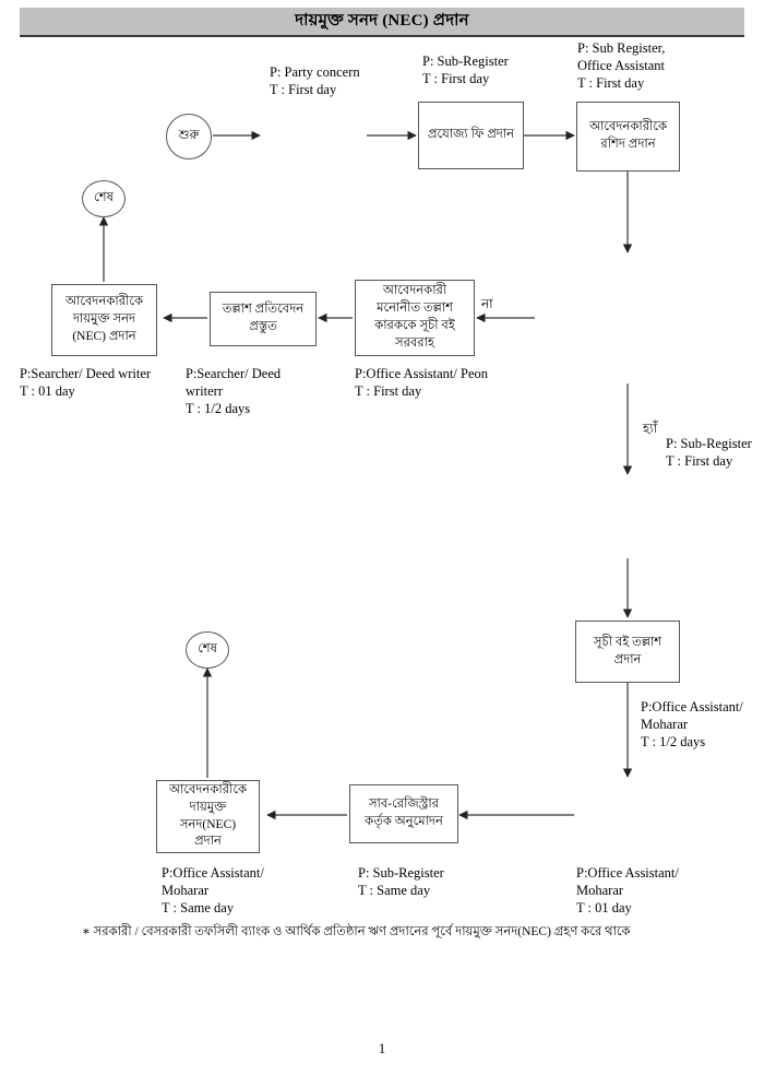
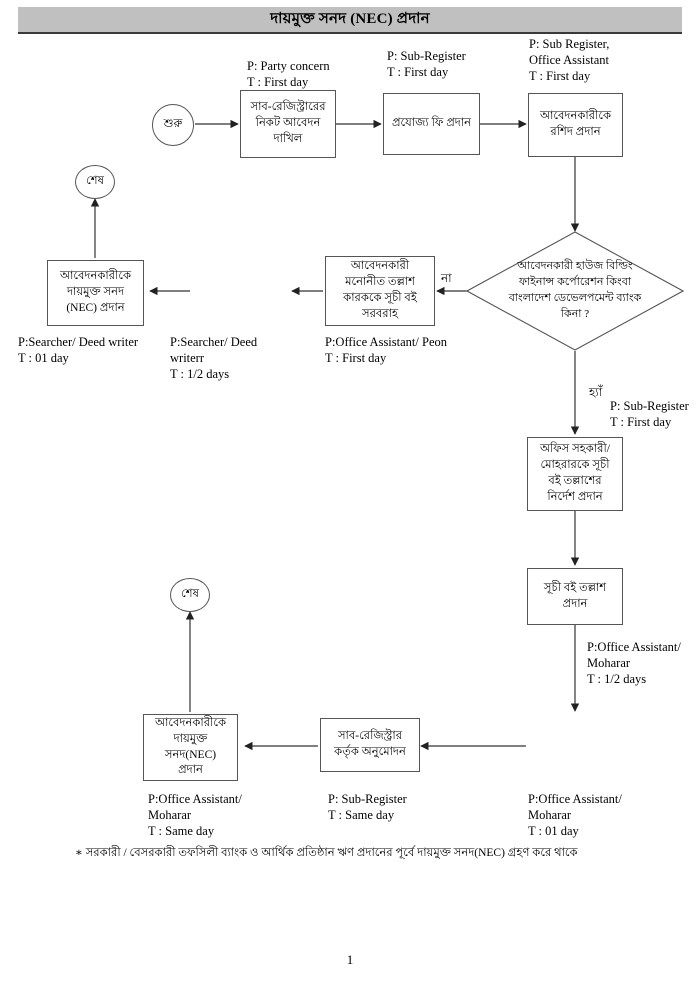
  দায়মুক্ত সনদ (NEC) প্রদান
  শুরু
+ সাব-রেজিস্ট্রারের
+ নিকট আবেদন
+ দাখিল
  প্রযোজ্য ফি প্রদান
  আবেদনকারীকে
  রশিদ প্রদান
  P: Party concern
  T : First day
  P: Sub-Register
  T : First day
  P: Sub Register,
  Office Assistant
  T : First day
+ আবেদনকারী হাউজ বিল্ডিং
+ ফাইনান্স কর্পোরেশন কিংবা
+ বাংলাদেশ ডেভেলপমেন্ট ব্যাংক
+ কিনা ?
  না
  হ্যাঁ
  আবেদনকারী
  মনোনীত তল্লাশ
  কারককে সূচী বই
  সরবরাহ
- তল্লাশ প্রতিবেদন
- প্রস্তুত
  আবেদনকারীকে
  দায়মুক্ত সনদ
  (NEC) প্রদান
  শেষ
  P:Searcher/ Deed writer
  T : 01 day
  P:Searcher/ Deed
  writerr
  T : 1/2 days
  P:Office Assistant/ Peon
  T : First day
  P: Sub-Register
  T : First day
+ অফিস সহকারী/
+ মোহরারকে সূচী
+ বই তল্লাশের
+ নির্দেশ প্রদান
  সূচী বই তল্লাশ
  প্রদান
  P:Office Assistant/
  Moharar
  T : 1/2 days
  সাব-রেজিস্ট্রার
  কর্তৃক অনুমোদন
  আবেদনকারীকে
  দায়মুক্ত
  সনদ(NEC)
  প্রদান
  শেষ
  P:Office Assistant/
  Moharar
  T : 01 day
  P: Sub-Register
  T : Same day
  P:Office Assistant/
  Moharar
  T : Same day
  ∗ সরকারী / বেসরকারী তফসিলী ব্যাংক ও আর্থিক প্রতিষ্ঠান ঋণ প্রদানের পূর্বে দায়মুক্ত সনদ(NEC) গ্রহণ করে থাকে
  1
